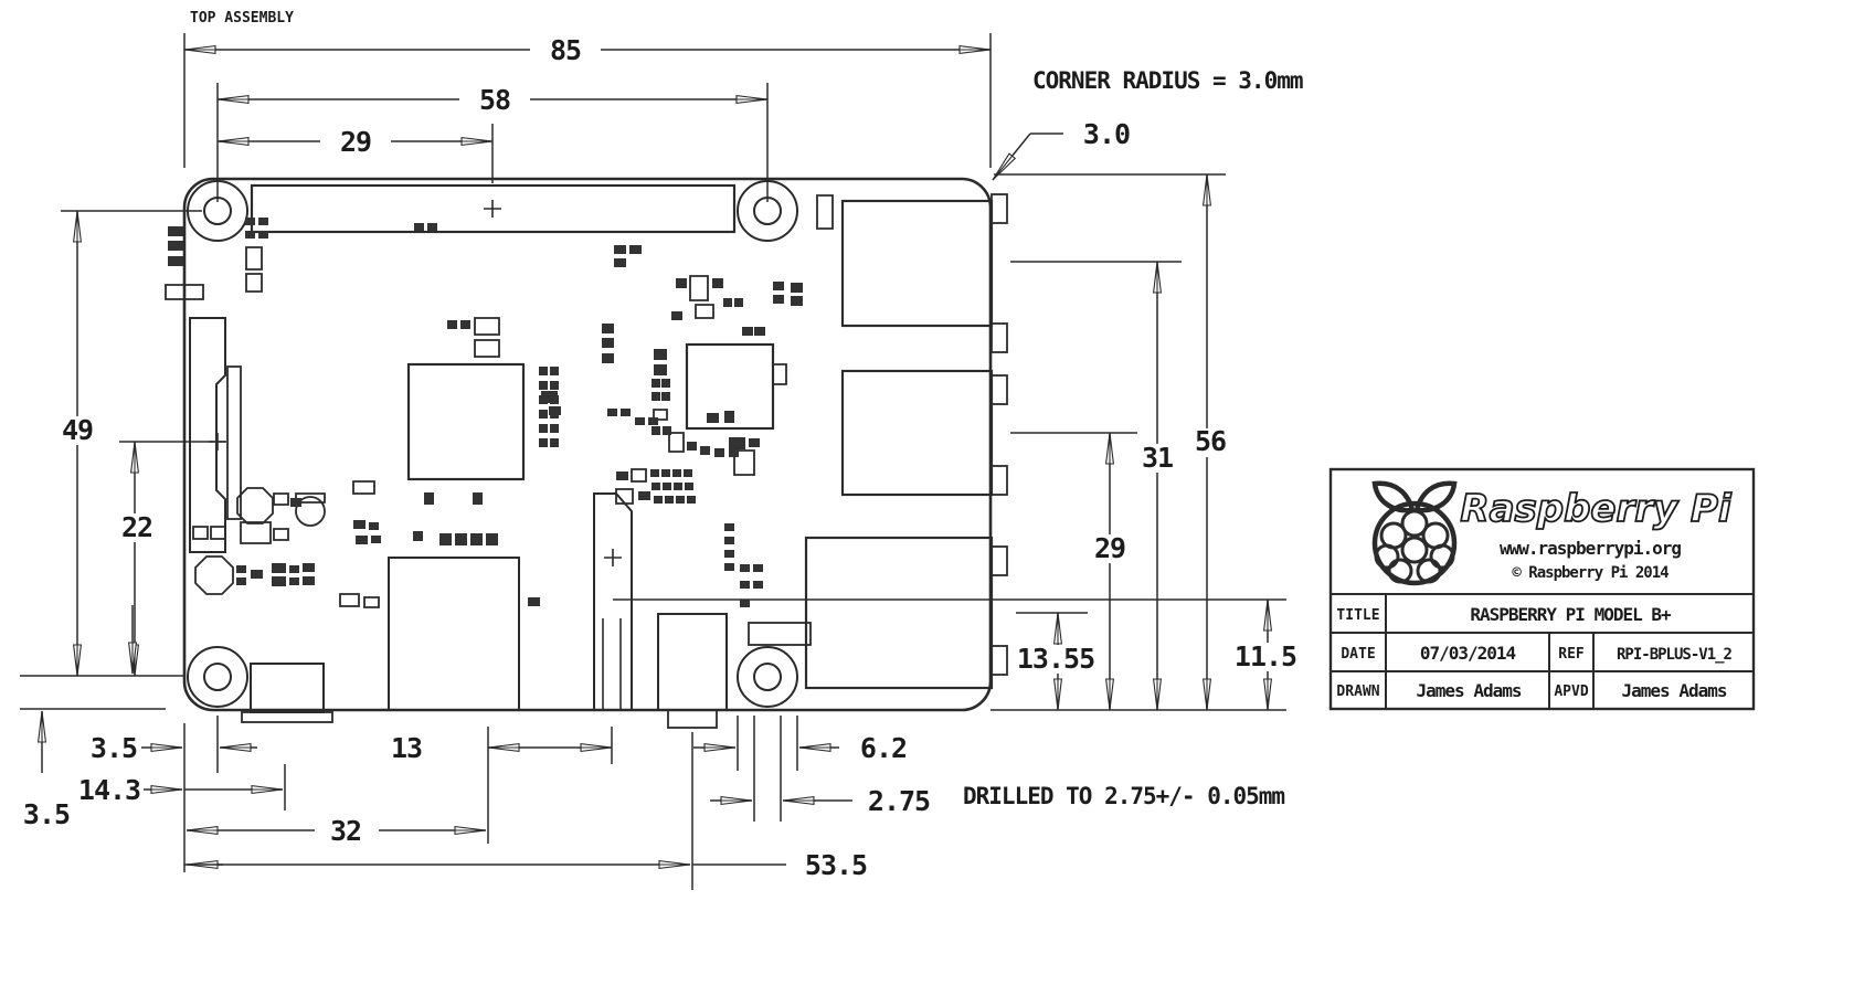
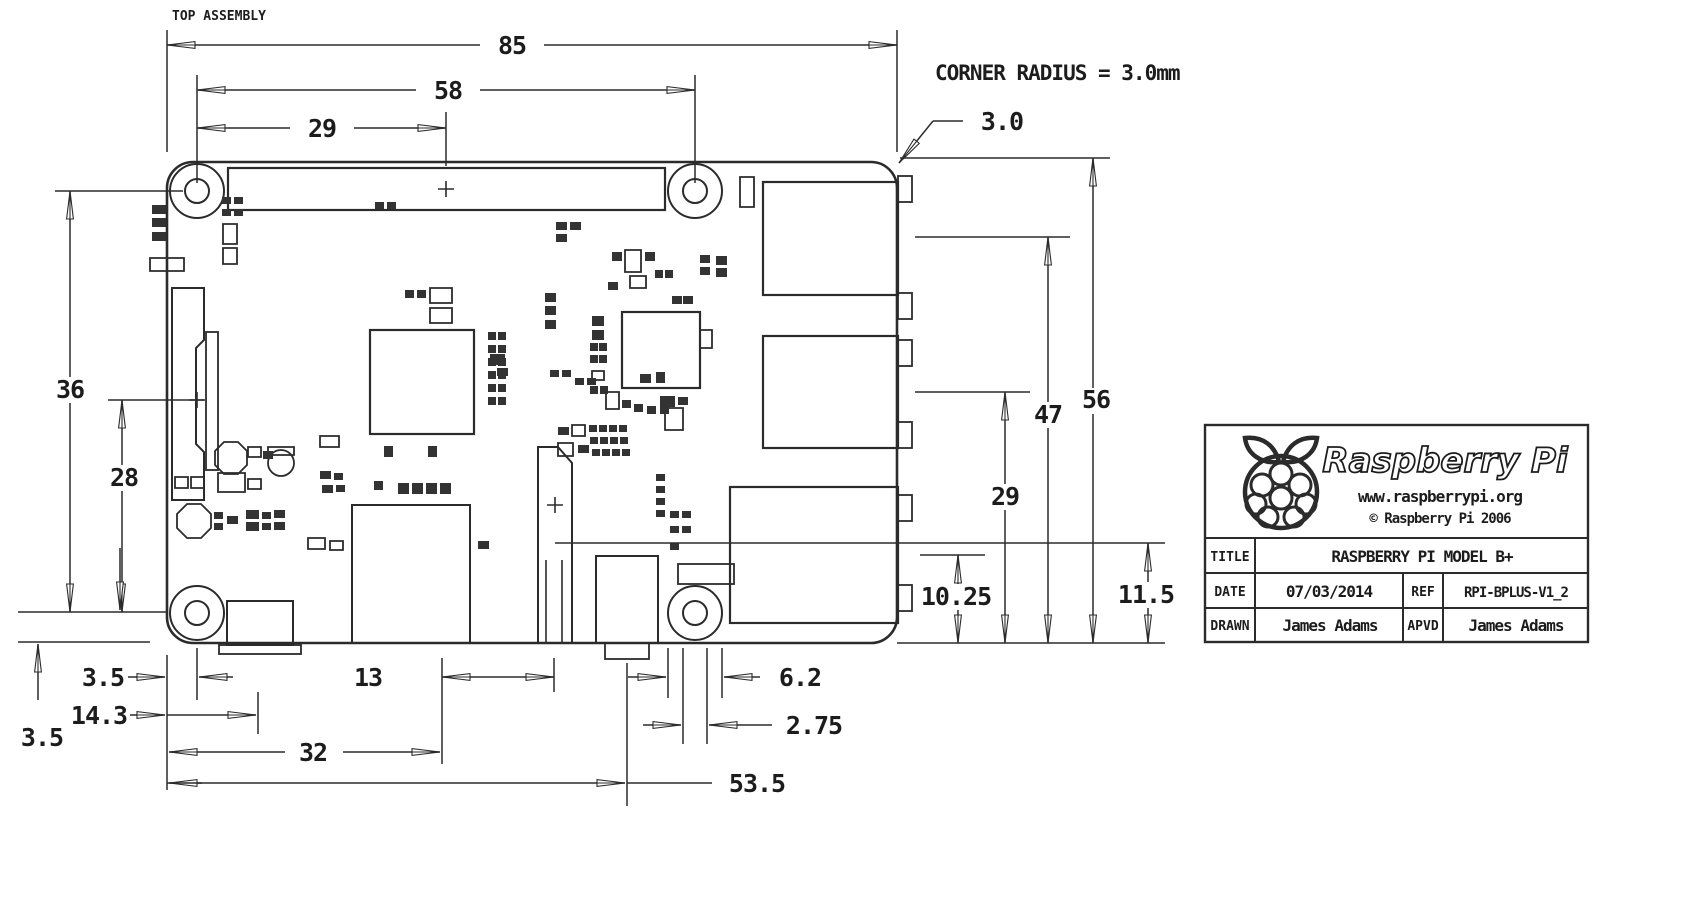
  TOP ASSEMBLY
  85
  58
  29
- 49
+ 36
- 22
+ 28
  56
- 31
+ 47
  29
- 13.55
+ 10.25
  11.5
  3.5
  14.3
  3.5
  32
  13
  53.5
  6.2
  2.75
  3.0
  CORNER RADIUS = 3.0mm
- DRILLED TO 2.75+/- 0.05mm
  Raspberry Pi
  www.raspberrypi.org
- © Raspberry Pi 2014
+ © Raspberry Pi 2006
  TITLE
  RASPBERRY PI MODEL B+
  DATE
  07/03/2014
  REF
  RPI-BPLUS-V1_2
  DRAWN
  James Adams
  APVD
  James Adams
